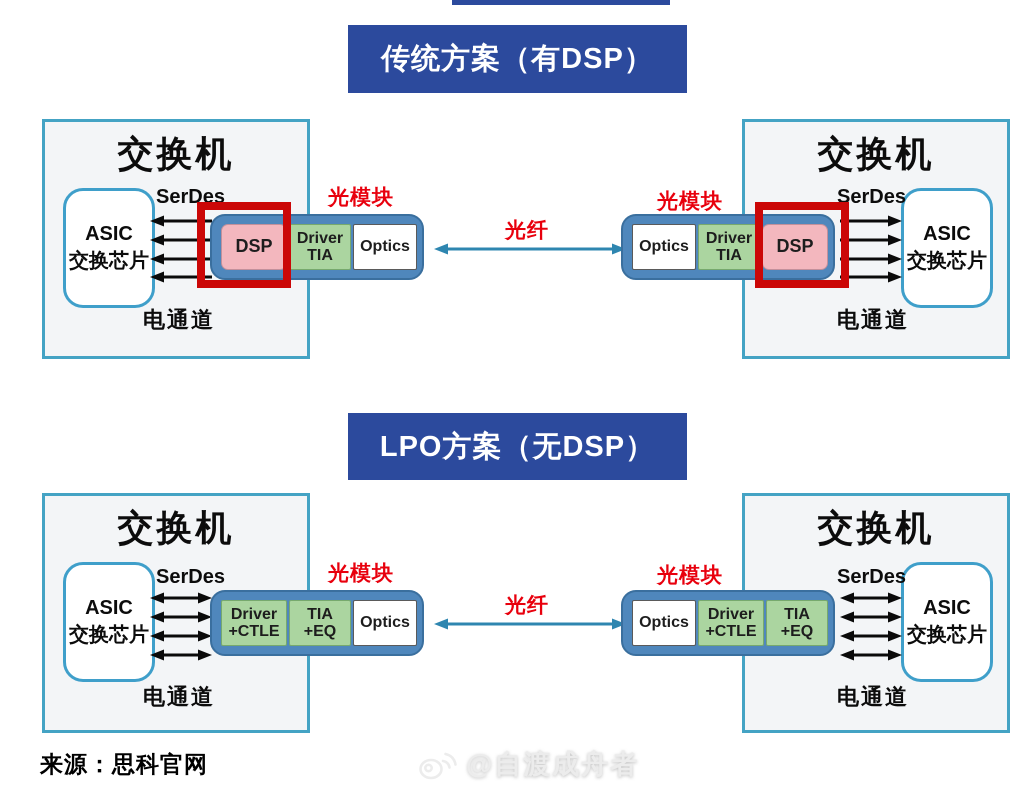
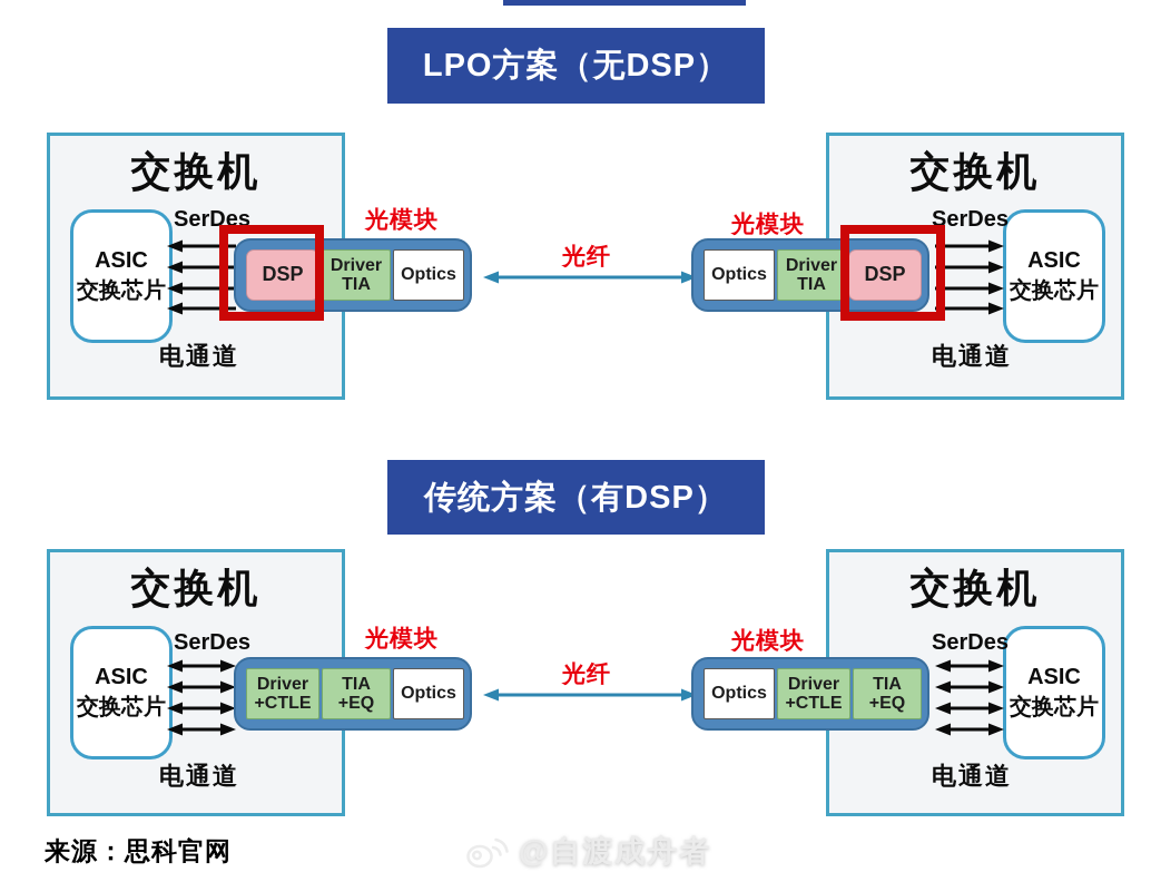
- 传统方案（有DSP）
+ LPO方案（无DSP）
  交换机
  ASIC
  交换芯片
  SerDes
  电通道
  DSP
  Driver
  TIA
  Optics
  光模块
  光纤
  Optics
  Driver
  TIA
  DSP
  光模块
  交换机
  ASIC
  交换芯片
  SerDes
  电通道
- LPO方案（无DSP）
+ 传统方案（有DSP）
  交换机
  ASIC
  交换芯片
  SerDes
  电通道
  Driver
  +CTLE
  TIA
  +EQ
  Optics
  光模块
  光纤
  Optics
  Driver
  +CTLE
  TIA
  +EQ
  光模块
  交换机
  ASIC
  交换芯片
  SerDes
  电通道
  来源：思科官网
  @自渡成舟者
